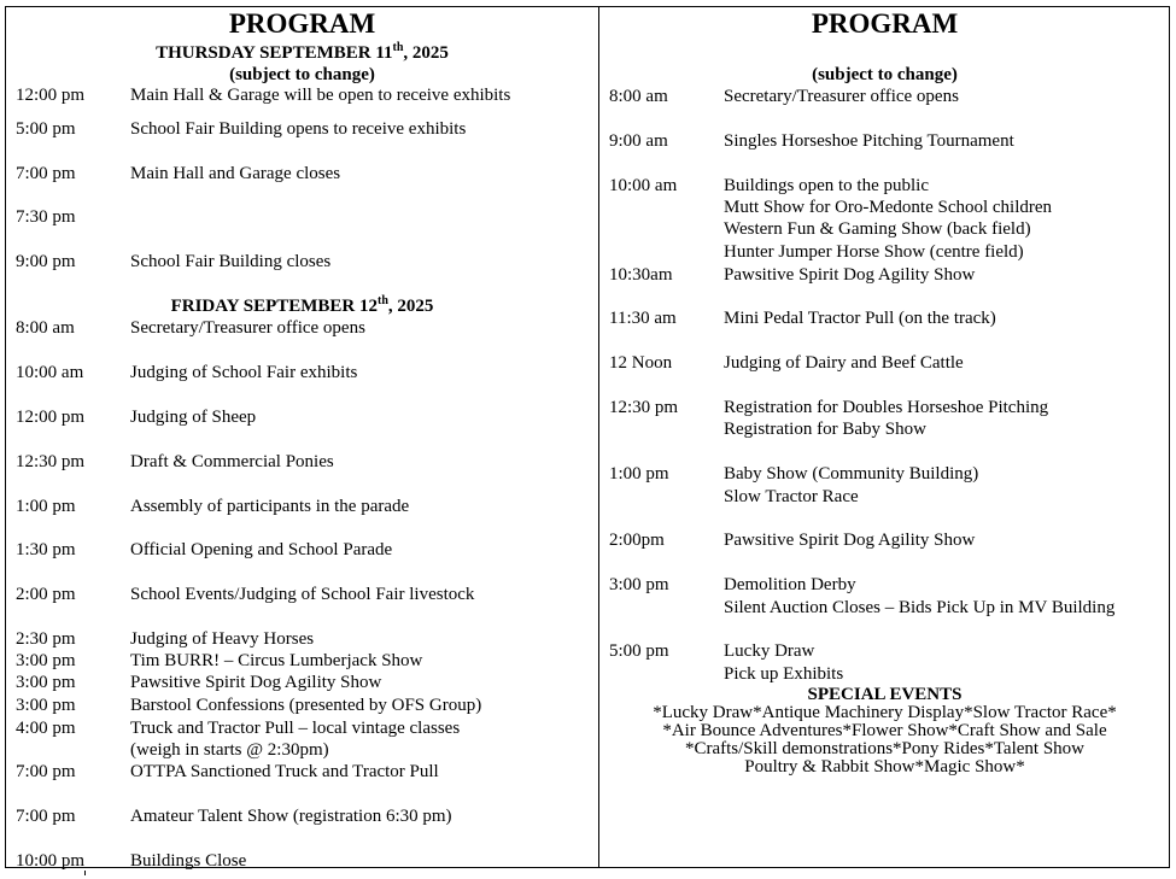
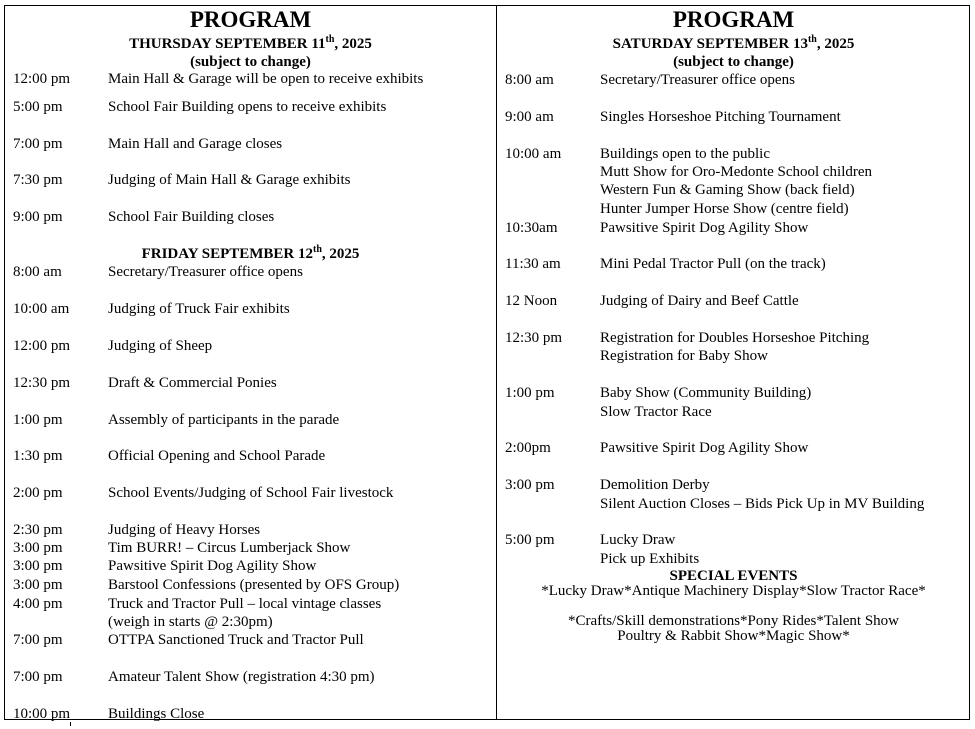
  PROGRAM
  THURSDAY SEPTEMBER 11th, 2025
  (subject to change)
  12:00 pm
  Main Hall & Garage will be open to receive exhibits
  5:00 pm
  School Fair Building opens to receive exhibits
  7:00 pm
  Main Hall and Garage closes
  7:30 pm
+ Judging of Main Hall & Garage exhibits
  9:00 pm
  School Fair Building closes
  FRIDAY SEPTEMBER 12th, 2025
  8:00 am
  Secretary/Treasurer office opens
  10:00 am
- Judging of School Fair exhibits
+ Judging of Truck Fair exhibits
  12:00 pm
  Judging of Sheep
  12:30 pm
  Draft & Commercial Ponies
  1:00 pm
  Assembly of participants in the parade
  1:30 pm
  Official Opening and School Parade
  2:00 pm
  School Events/Judging of School Fair livestock
  2:30 pm
  Judging of Heavy Horses
  3:00 pm
  Tim BURR! – Circus Lumberjack Show
  3:00 pm
  Pawsitive Spirit Dog Agility Show
  3:00 pm
  Barstool Confessions (presented by OFS Group)
  4:00 pm
  Truck and Tractor Pull – local vintage classes
  (weigh in starts @ 2:30pm)
  7:00 pm
  OTTPA Sanctioned Truck and Tractor Pull
  7:00 pm
- Amateur Talent Show (registration 6:30 pm)
+ Amateur Talent Show (registration 4:30 pm)
  10:00 pm
  Buildings Close
  PROGRAM
+ SATURDAY SEPTEMBER 13th, 2025
  (subject to change)
  8:00 am
  Secretary/Treasurer office opens
  9:00 am
  Singles Horseshoe Pitching Tournament
  10:00 am
  Buildings open to the public
  Mutt Show for Oro-Medonte School children
  Western Fun & Gaming Show (back field)
  Hunter Jumper Horse Show (centre field)
  10:30am
  Pawsitive Spirit Dog Agility Show
  11:30 am
  Mini Pedal Tractor Pull (on the track)
  12 Noon
  Judging of Dairy and Beef Cattle
  12:30 pm
  Registration for Doubles Horseshoe Pitching
  Registration for Baby Show
  1:00 pm
  Baby Show (Community Building)
  Slow Tractor Race
  2:00pm
  Pawsitive Spirit Dog Agility Show
  3:00 pm
  Demolition Derby
  Silent Auction Closes – Bids Pick Up in MV Building
  5:00 pm
  Lucky Draw
  Pick up Exhibits
  SPECIAL EVENTS
  *Lucky Draw*Antique Machinery Display*Slow Tractor Race*
- *Air Bounce Adventures*Flower Show*Craft Show and Sale
  *Crafts/Skill demonstrations*Pony Rides*Talent Show
  Poultry & Rabbit Show*Magic Show*
